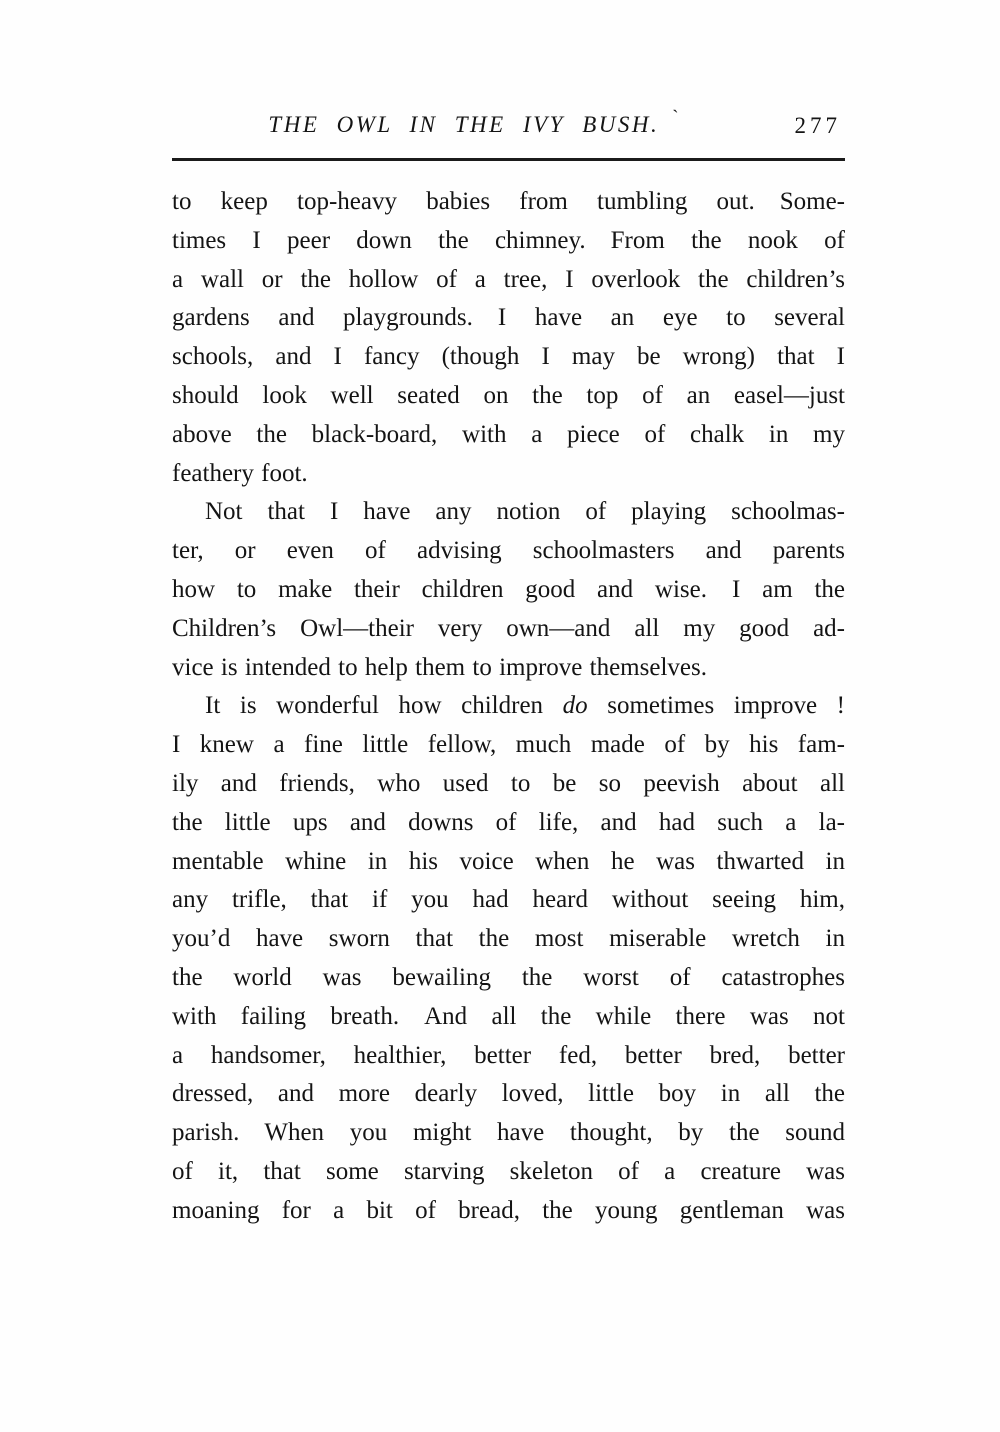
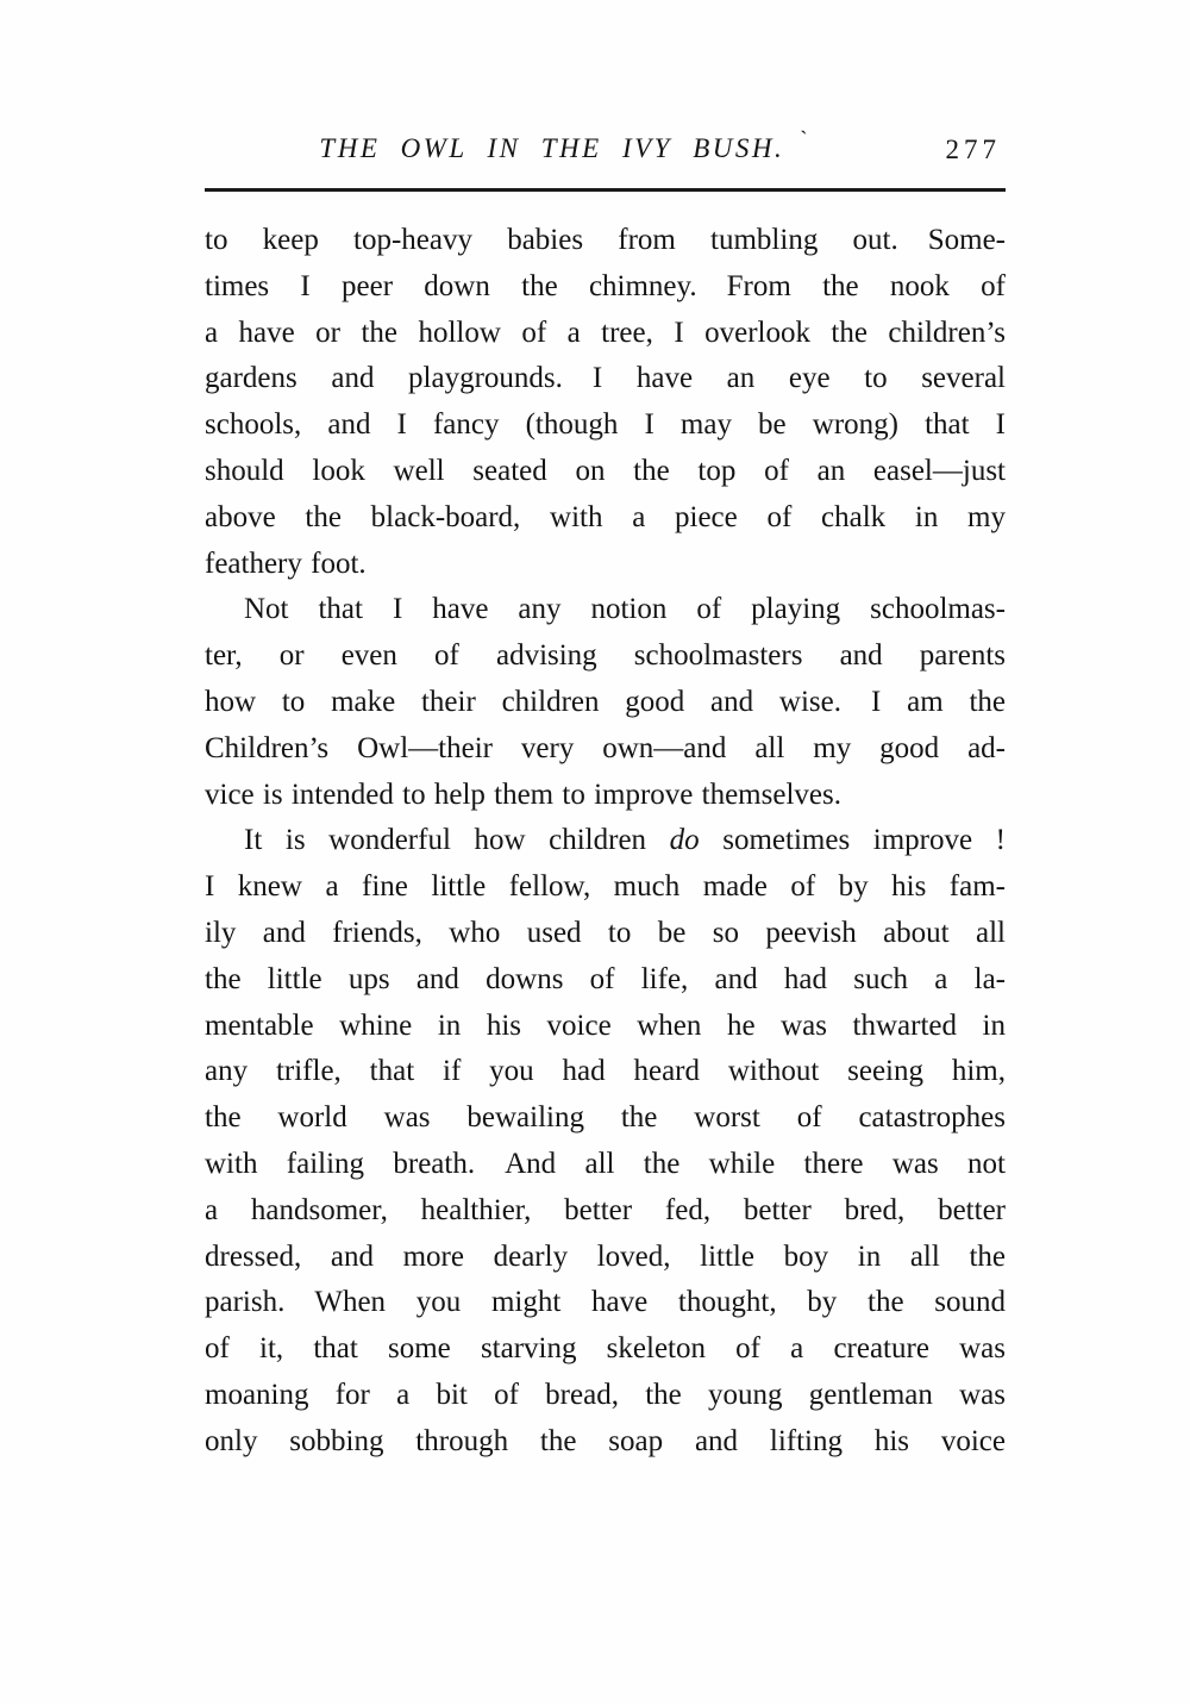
  THE OWL IN THE IVY BUSH. `
  277
  to keep top-heavy babies from tumbling out. Some-
  times I peer down the chimney. From the nook of
- a wall or the hollow of a tree, I overlook the children’s
+ a have or the hollow of a tree, I overlook the children’s
  gardens and playgrounds. I have an eye to several
  schools, and I fancy (though I may be wrong) that I
  should look well seated on the top of an easel—just
  above the black-board, with a piece of chalk in my
  feathery foot.
  Not that I have any notion of playing schoolmas-
  ter, or even of advising schoolmasters and parents
  how to make their children good and wise. I am the
  Children’s Owl—their very own—and all my good ad-
  vice is intended to help them to improve themselves.
  It is wonderful how children do sometimes improve !
  I knew a fine little fellow, much made of by his fam-
  ily and friends, who used to be so peevish about all
  the little ups and downs of life, and had such a la-
  mentable whine in his voice when he was thwarted in
  any trifle, that if you had heard without seeing him,
- you’d have sworn that the most miserable wretch in
  the world was bewailing the worst of catastrophes
  with failing breath. And all the while there was not
  a handsomer, healthier, better fed, better bred, better
  dressed, and more dearly loved, little boy in all the
  parish. When you might have thought, by the sound
  of it, that some starving skeleton of a creature was
  moaning for a bit of bread, the young gentleman was
+ only sobbing through the soap and lifting his voice
